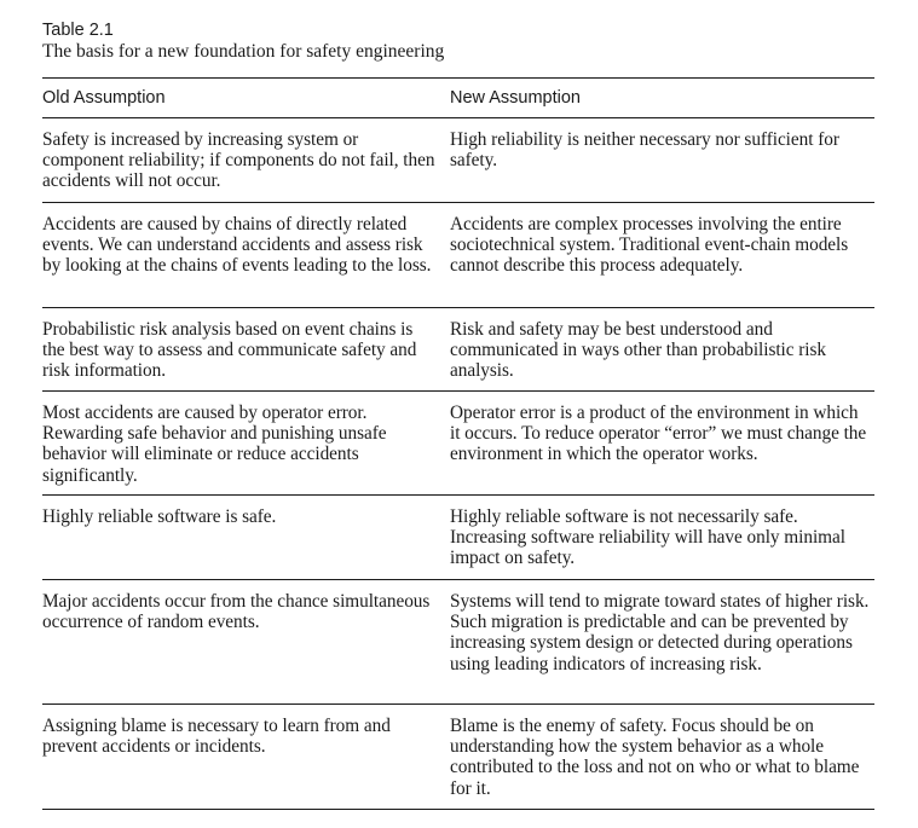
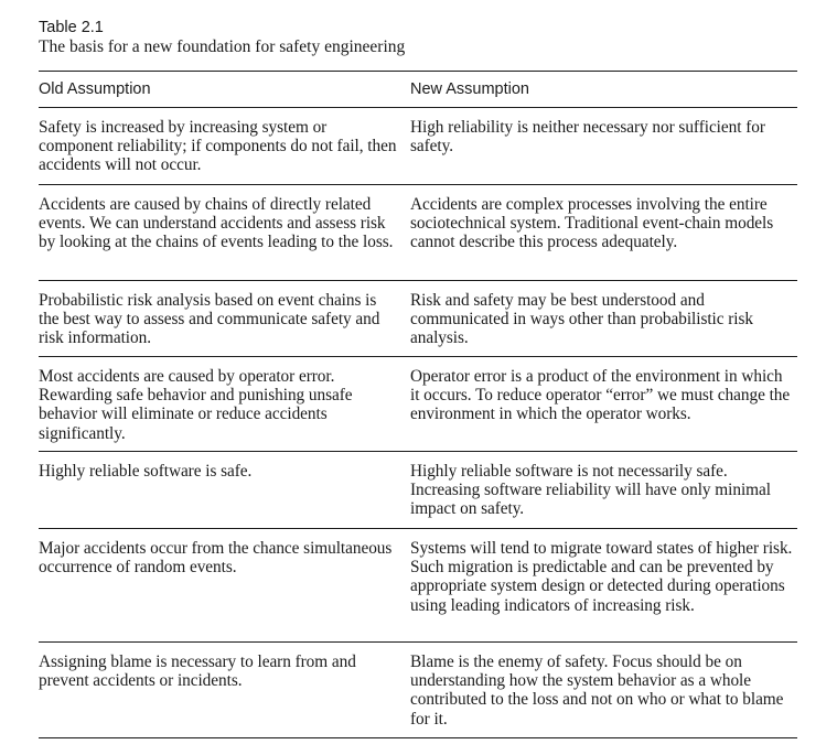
  Table 2.1
  The basis for a new foundation for safety engineering
  Old Assumption
  New Assumption
  Safety is increased by increasing system or component reliability; if components do not fail, then accidents will not occur.
  High reliability is neither necessary nor sufficient for safety.
  Accidents are caused by chains of directly related events. We can understand accidents and assess risk by looking at the chains of events leading to the loss.
  Accidents are complex processes involving the entire sociotechnical system. Traditional event-chain models cannot describe this process adequately.
  Probabilistic risk analysis based on event chains is the best way to assess and communicate safety and risk information.
  Risk and safety may be best understood and communicated in ways other than probabilistic risk analysis.
  Most accidents are caused by operator error. Rewarding safe behavior and punishing unsafe behavior will eliminate or reduce accidents significantly.
  Operator error is a product of the environment in which it occurs. To reduce operator “error” we must change the environment in which the operator works.
  Highly reliable software is safe.
  Highly reliable software is not necessarily safe. Increasing software reliability will have only minimal impact on safety.
  Major accidents occur from the chance simultaneous occurrence of random events.
- Systems will tend to migrate toward states of higher risk. Such migration is predictable and can be prevented by increasing system design or detected during operations using leading indicators of increasing risk.
+ Systems will tend to migrate toward states of higher risk. Such migration is predictable and can be prevented by appropriate system design or detected during operations using leading indicators of increasing risk.
  Assigning blame is necessary to learn from and prevent accidents or incidents.
  Blame is the enemy of safety. Focus should be on understanding how the system behavior as a whole contributed to the loss and not on who or what to blame for it.
